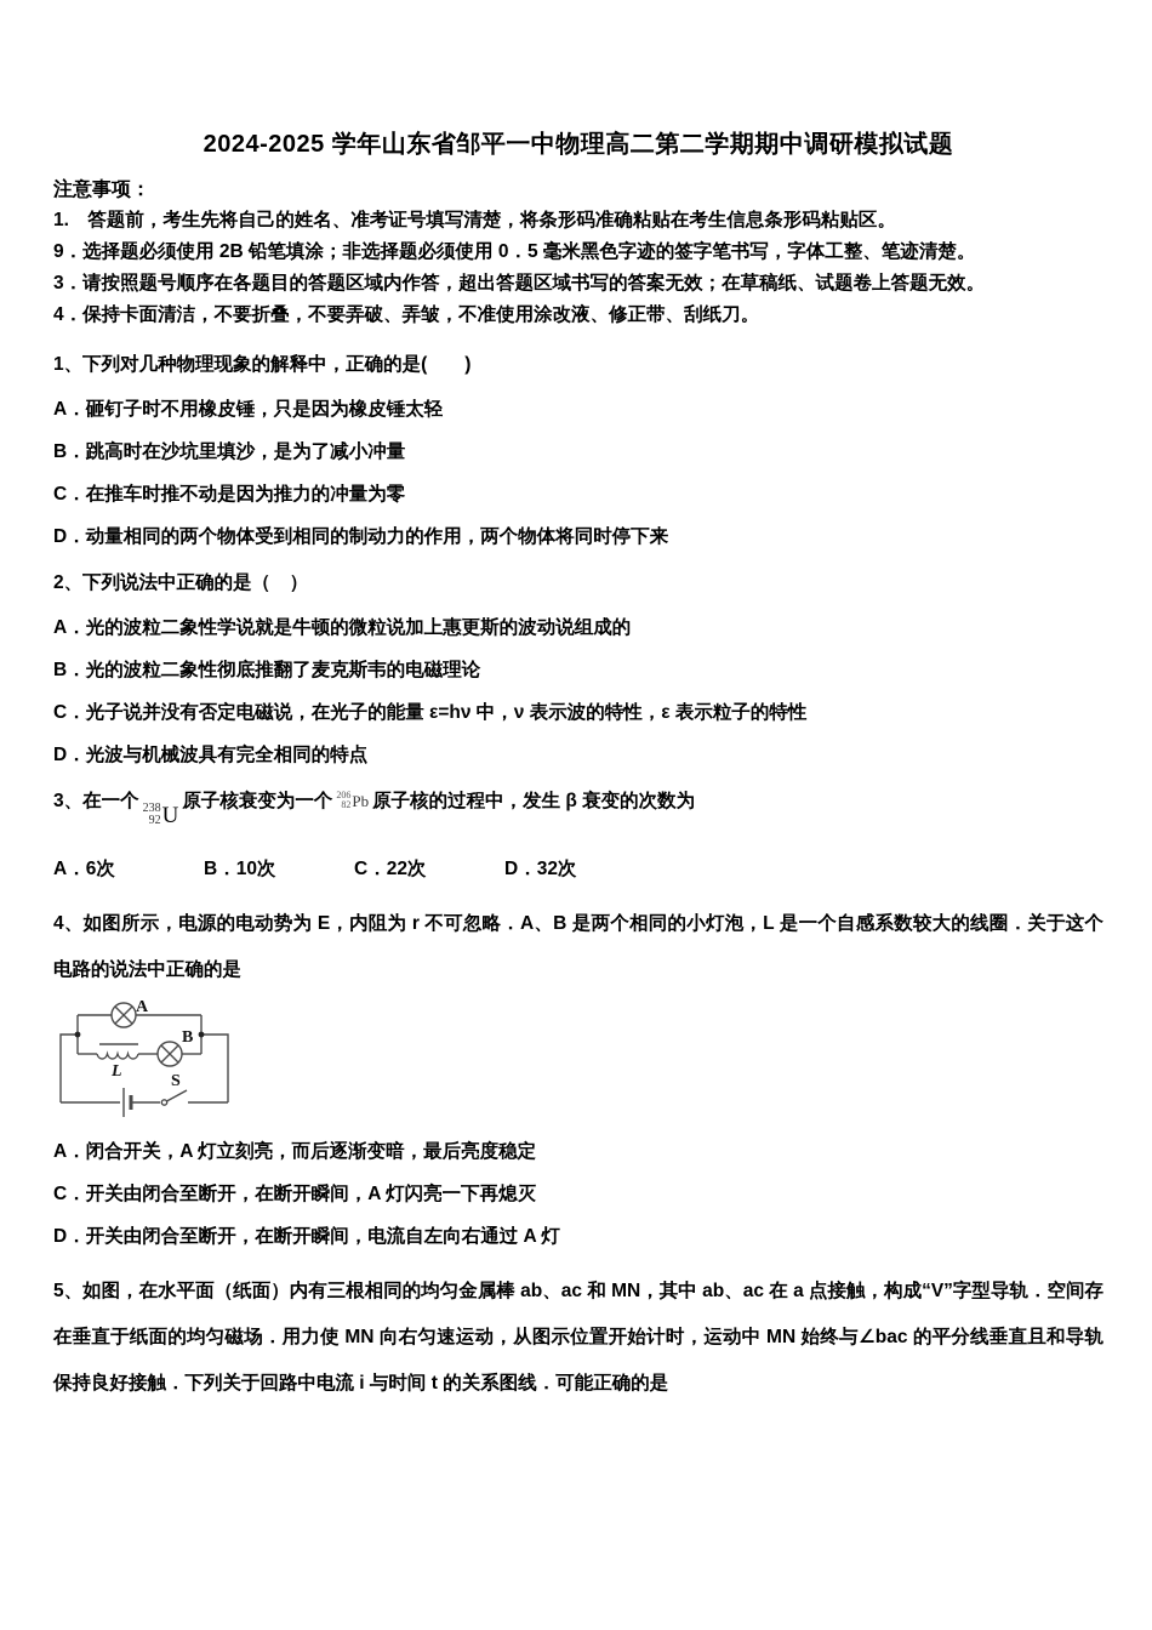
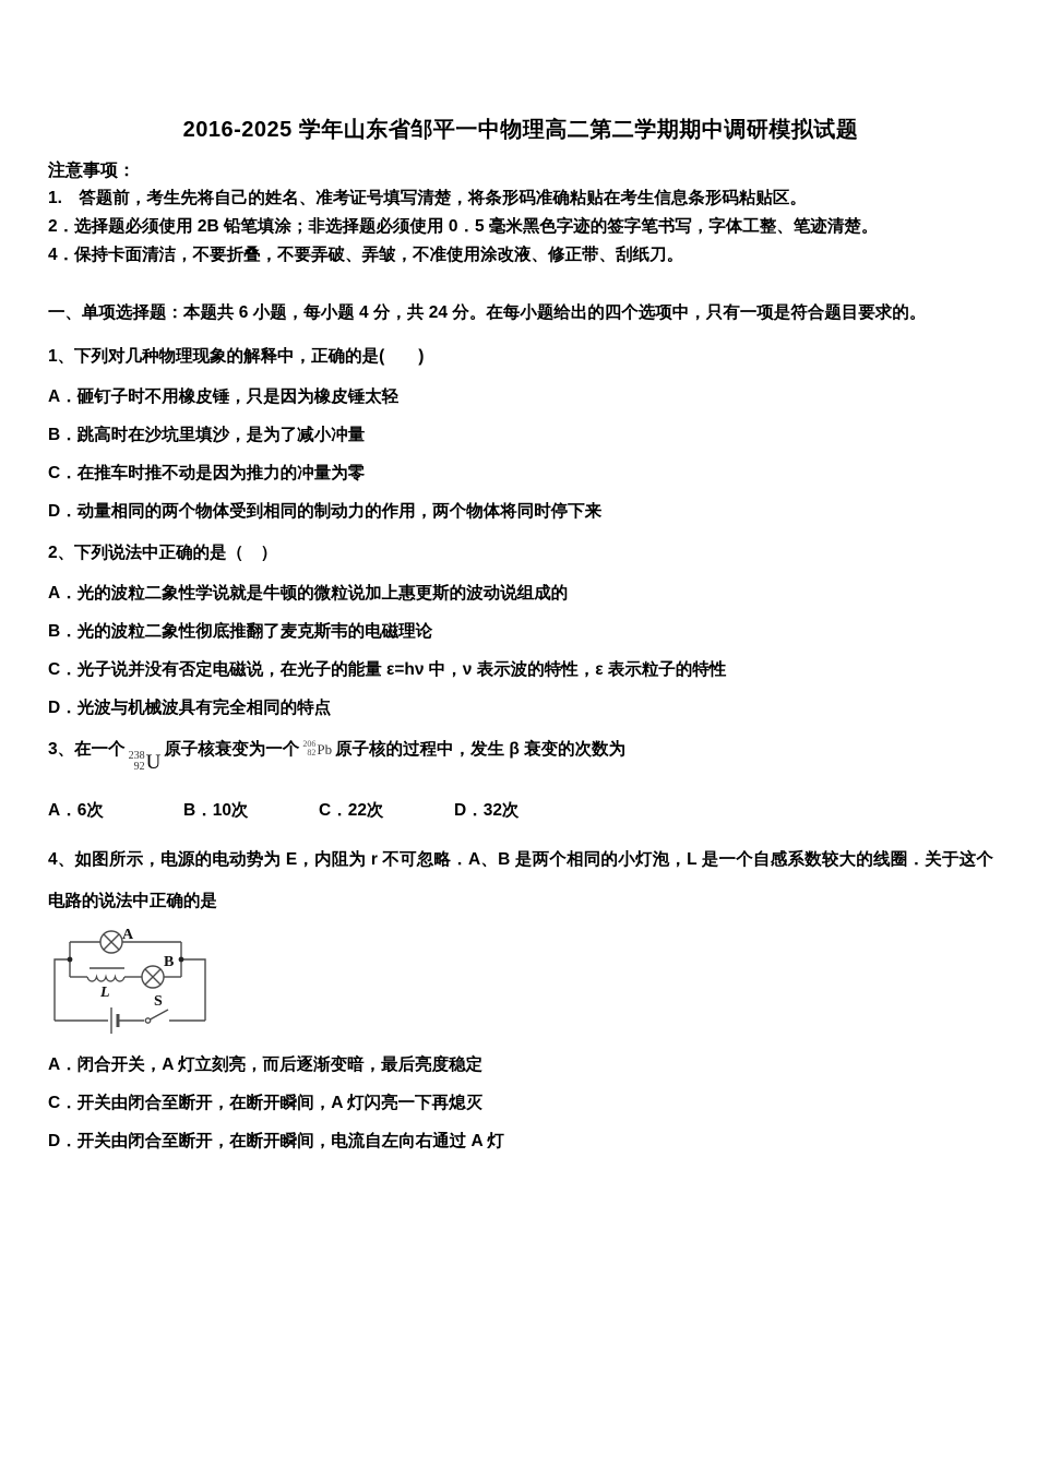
- 2024-2025 学年山东省邹平一中物理高二第二学期期中调研模拟试题
+ 2016-2025 学年山东省邹平一中物理高二第二学期期中调研模拟试题
  注意事项：
  1. 答题前，考生先将自己的姓名、准考证号填写清楚，将条形码准确粘贴在考生信息条形码粘贴区。
- 9．选择题必须使用 2B 铅笔填涂；非选择题必须使用 0．5 毫米黑色字迹的签字笔书写，字体工整、笔迹清楚。
+ 2．选择题必须使用 2B 铅笔填涂；非选择题必须使用 0．5 毫米黑色字迹的签字笔书写，字体工整、笔迹清楚。
- 3．请按照题号顺序在各题目的答题区域内作答，超出答题区域书写的答案无效；在草稿纸、试题卷上答题无效。
  4．保持卡面清洁，不要折叠，不要弄破、弄皱，不准使用涂改液、修正带、刮纸刀。
+ 一、单项选择题：本题共 6 小题，每小题 4 分，共 24 分。在每小题给出的四个选项中，只有一项是符合题目要求的。
  1、下列对几种物理现象的解释中，正确的是( )
  A．砸钉子时不用橡皮锤，只是因为橡皮锤太轻
  B．跳高时在沙坑里填沙，是为了减小冲量
  C．在推车时推不动是因为推力的冲量为零
  D．动量相同的两个物体受到相同的制动力的作用，两个物体将同时停下来
  2、下列说法中正确的是（ ）
  A．光的波粒二象性学说就是牛顿的微粒说加上惠更斯的波动说组成的
  B．光的波粒二象性彻底推翻了麦克斯韦的电磁理论
  C．光子说并没有否定电磁说，在光子的能量 ε=hν 中，ν 表示波的特性，ε 表示粒子的特性
  D．光波与机械波具有完全相同的特点
  3、在一个
  238
  92
  U
  原子核衰变为一个
  206
  82
  Pb
  原子核的过程中，发生 β 衰变的次数为
  A．6次
  B．10次
  C．22次
  D．32次
  4、如图所示，电源的电动势为 E，内阻为 r 不可忽略．A、B 是两个相同的小灯泡，L 是一个自感系数较大的线圈．关于这个电路的说法中正确的是
  A
  B
  L
  S
  A．闭合开关，A 灯立刻亮，而后逐渐变暗，最后亮度稳定
  C．开关由闭合至断开，在断开瞬间，A 灯闪亮一下再熄灭
  D．开关由闭合至断开，在断开瞬间，电流自左向右通过 A 灯
- 5、如图，在水平面（纸面）内有三根相同的均匀金属棒 ab、ac 和 MN，其中 ab、ac 在 a 点接触，构成“V”字型导轨．空间存在垂直于纸面的均匀磁场．用力使 MN 向右匀速运动，从图示位置开始计时，运动中 MN 始终与∠bac 的平分线垂直且和导轨保持良好接触．下列关于回路中电流 i 与时间 t 的关系图线．可能正确的是
